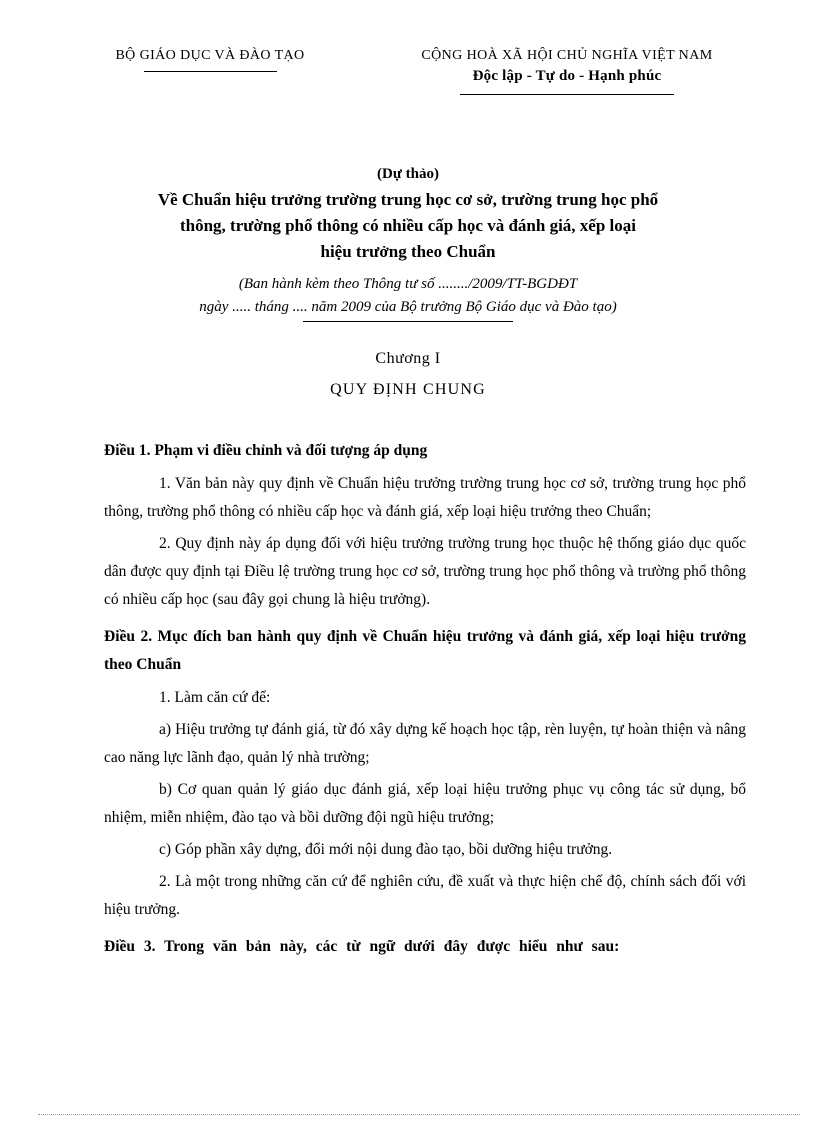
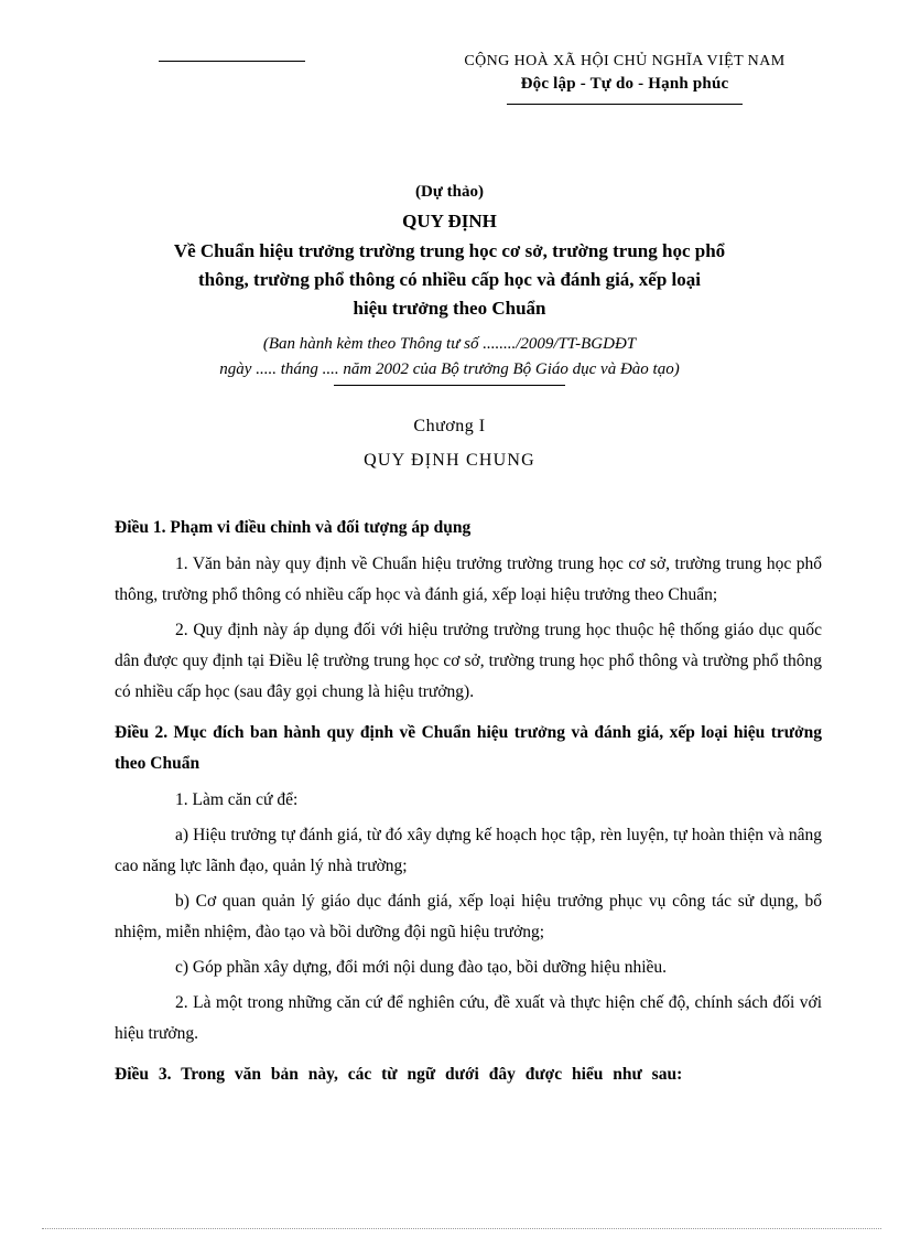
- BỘ GIÁO DỤC VÀ ĐÀO TẠO
  CỘNG HOÀ XÃ HỘI CHỦ NGHĨA VIỆT NAM
  Độc lập - Tự do - Hạnh phúc
  (Dự thảo)
+ QUY ĐỊNH
  Về Chuẩn hiệu trưởng trường trung học cơ sở, trường trung học phổ
  thông, trường phổ thông có nhiều cấp học và đánh giá, xếp loại
  hiệu trưởng theo Chuẩn
  (Ban hành kèm theo Thông tư số ......../2009/TT-BGDĐT
- ngày ..... tháng .... năm 2009 của Bộ trưởng Bộ Giáo dục và Đào tạo)
+ ngày ..... tháng .... năm 2002 của Bộ trưởng Bộ Giáo dục và Đào tạo)
  Chương I
  QUY ĐỊNH CHUNG
  Điều 1. Phạm vi điều chỉnh và đối tượng áp dụng
  1. Văn bản này quy định về Chuẩn hiệu trưởng trường trung học cơ sở, trường trung học phổ thông, trường phổ thông có nhiều cấp học và đánh giá, xếp loại hiệu trưởng theo Chuẩn;
  2. Quy định này áp dụng đối với hiệu trưởng trường trung học thuộc hệ thống giáo dục quốc dân được quy định tại Điều lệ trường trung học cơ sở, trường trung học phổ thông và trường phổ thông có nhiều cấp học (sau đây gọi chung là hiệu trưởng).
  Điều 2. Mục đích ban hành quy định về Chuẩn hiệu trưởng và đánh giá, xếp loại hiệu trưởng theo Chuẩn
  1. Làm căn cứ để:
  a) Hiệu trưởng tự đánh giá, từ đó xây dựng kế hoạch học tập, rèn luyện, tự hoàn thiện và nâng cao năng lực lãnh đạo, quản lý nhà trường;
  b) Cơ quan quản lý giáo dục đánh giá, xếp loại hiệu trưởng phục vụ công tác sử dụng, bổ nhiệm, miễn nhiệm, đào tạo và bồi dưỡng đội ngũ hiệu trưởng;
- c) Góp phần xây dựng, đổi mới nội dung đào tạo, bồi dưỡng hiệu trưởng.
+ c) Góp phần xây dựng, đổi mới nội dung đào tạo, bồi dưỡng hiệu nhiều.
  2. Là một trong những căn cứ để nghiên cứu, đề xuất và thực hiện chế độ, chính sách đối với hiệu trưởng.
  Điều 3. Trong văn bản này, các từ ngữ dưới đây được hiểu như sau:
